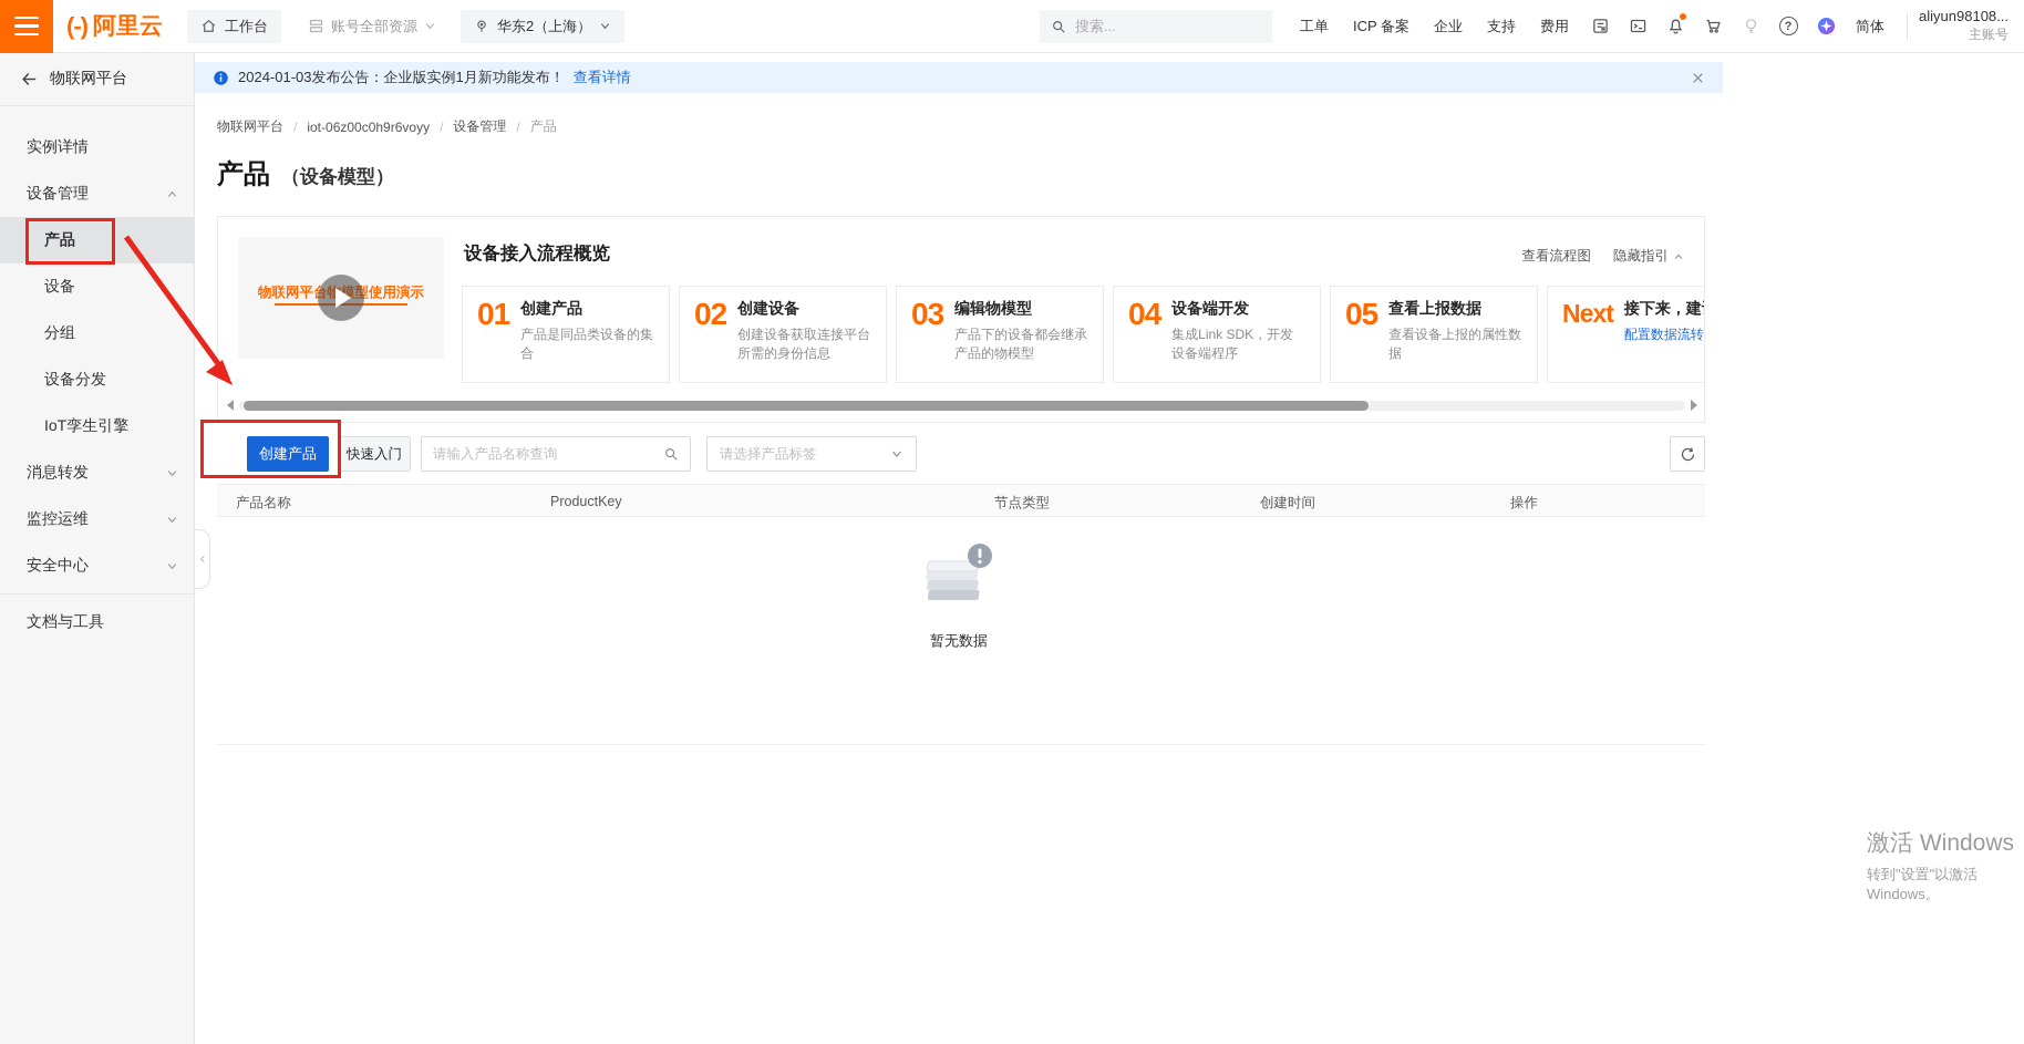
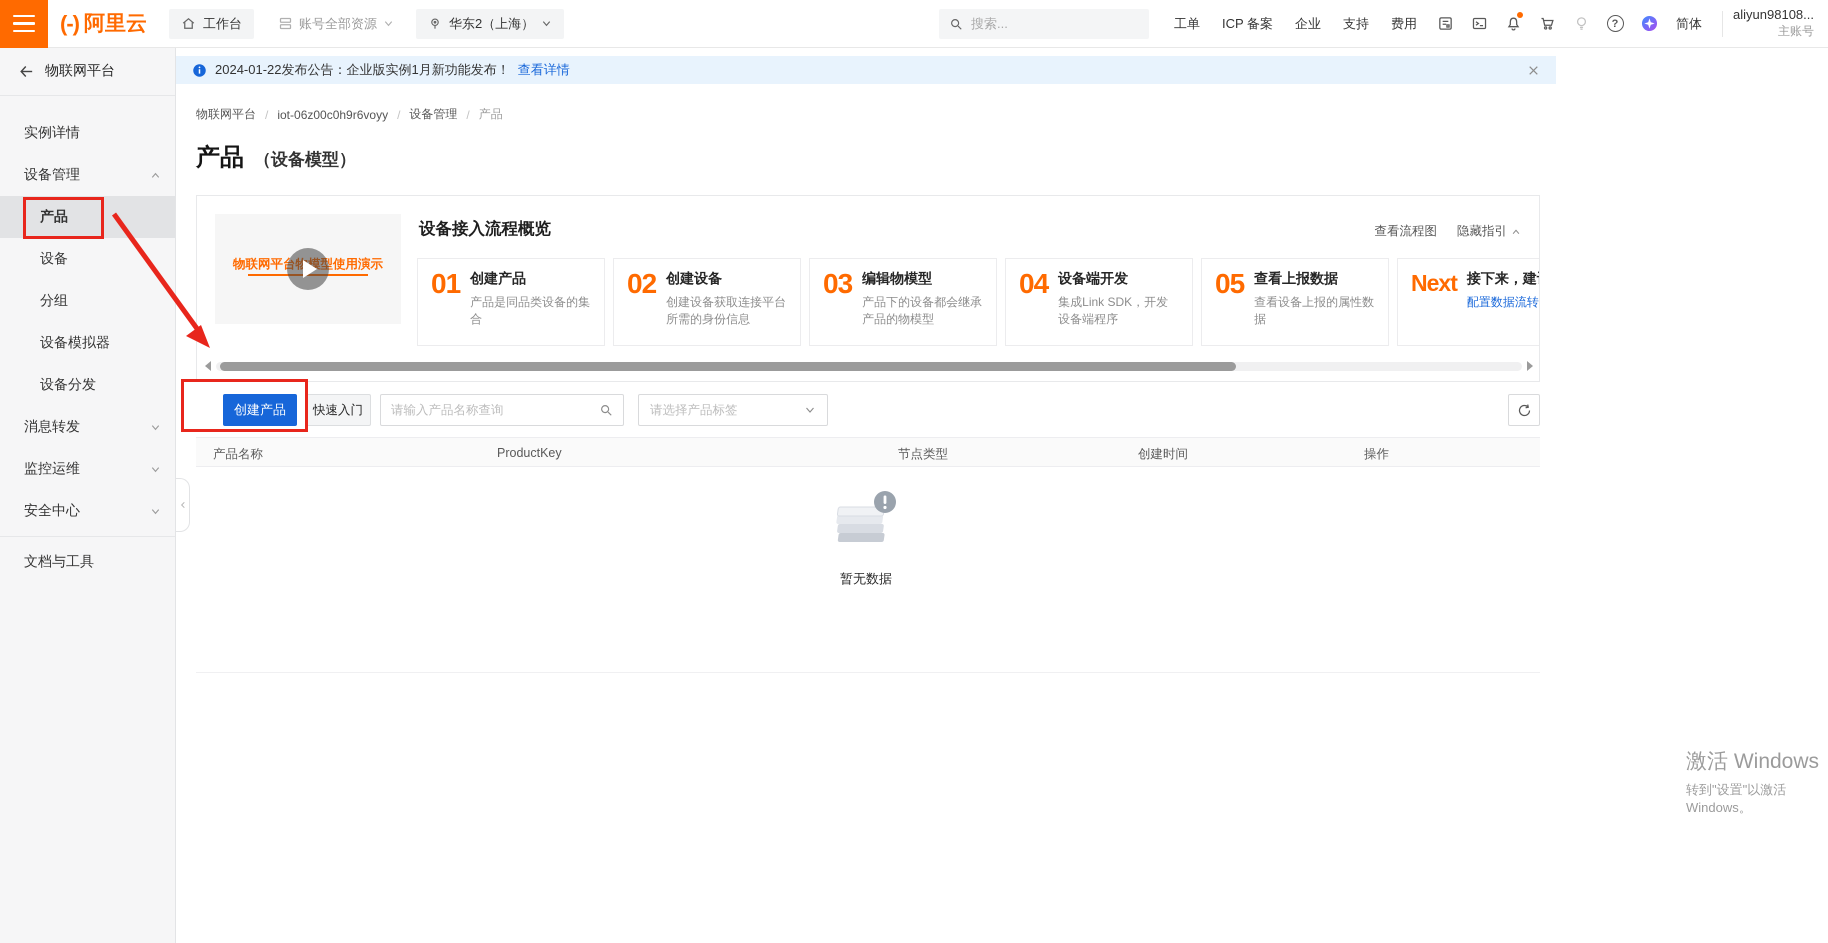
  (-)
  阿里云
  工作台
  账号全部资源
  华东2（上海）
  搜索...
  工单
  ICP 备案
  企业
  支持
  费用
  ?
  简体
  aliyun98108...
  主账号
- 2024-01-03发布公告：企业版实例1月新功能发布！
+ 2024-01-22发布公告：企业版实例1月新功能发布！
  查看详情
  物联网平台
  实例详情
  设备管理
  产品
  设备
  分组
+ 设备模拟器
  设备分发
- IoT孪生引擎
  消息转发
  监控运维
  安全中心
  文档与工具
  物联网平台
  /
  iot-06z00c0h9r6voyy
  /
  设备管理
  /
  产品
  产品
  （设备模型）
  物联网平台物模型使用演示
  设备接入流程概览
  查看流程图
  隐藏指引
  01
  创建产品
  产品是同品类设备的集合
  02
  创建设备
  创建设备获取连接平台所需的身份信息
  03
  编辑物模型
  产品下的设备都会继承产品的物模型
  04
  设备端开发
  集成Link SDK，开发设备端程序
  05
  查看上报数据
  查看设备上报的属性数据
  Next
  配置数据流转
  创建产品
  快速入门
  请输入产品名称查询
  请选择产品标签
  产品名称
  ProductKey
  节点类型
  创建时间
  操作
  暂无数据
  激活 Windows
  转到"设置"以激活 Windows。
